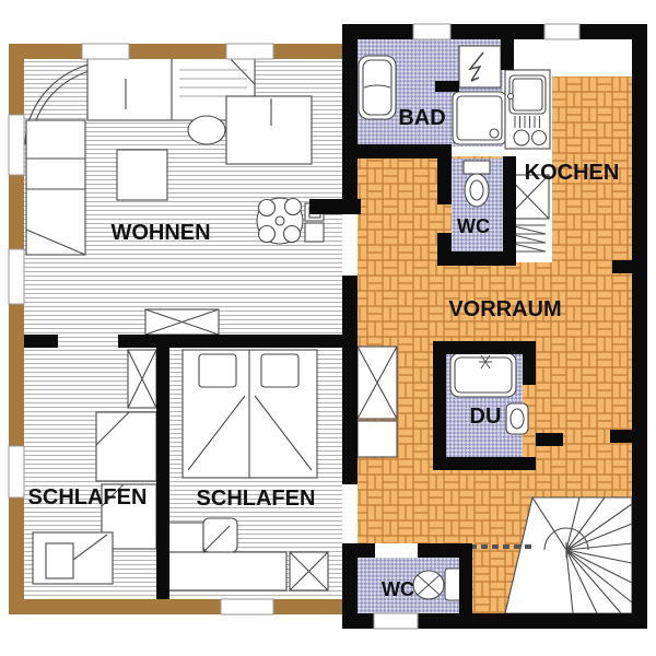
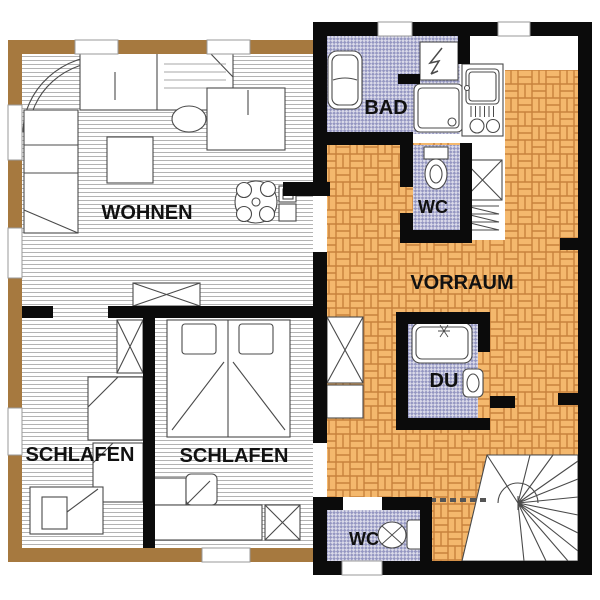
  WOHNEN
  SCHLAFEN
  SCHLAFEN
  BAD
  WC
- KOCHEN
  VORRAUM
  DU
  WC
